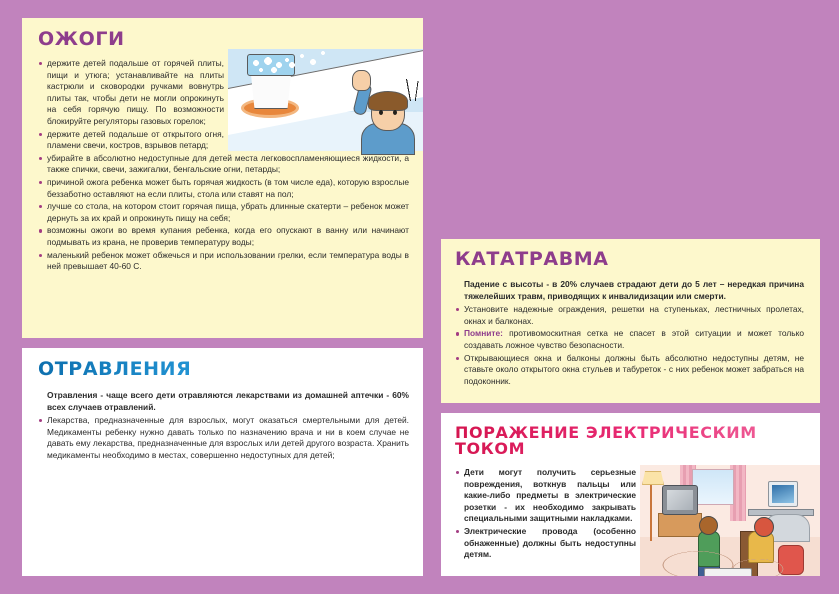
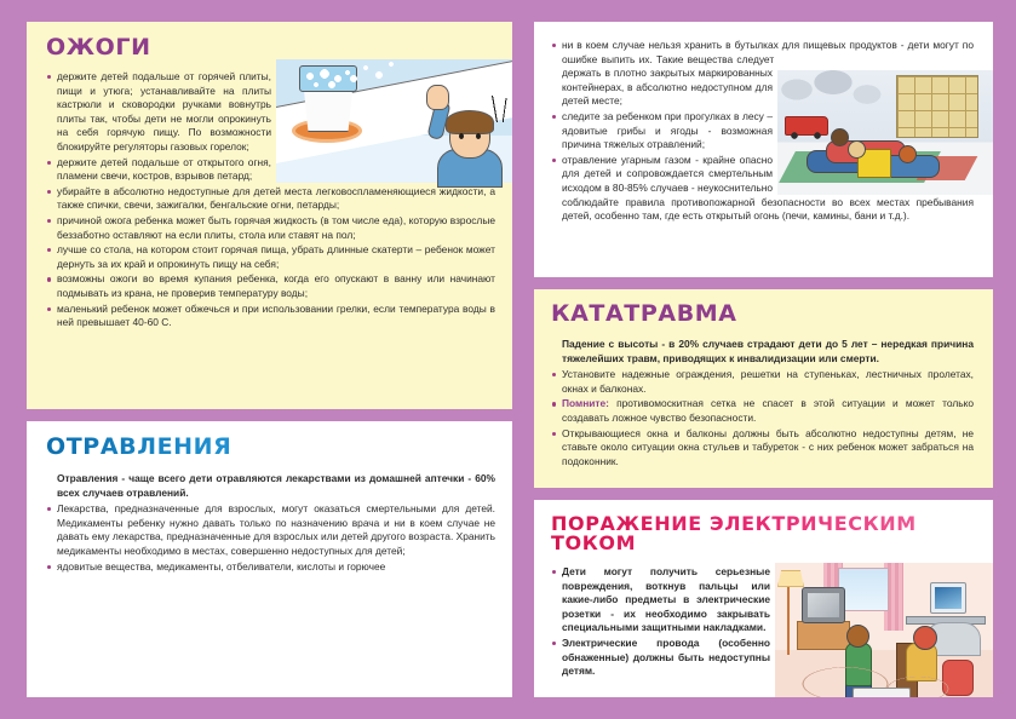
  ОЖОГИ
  держите детей подальше от горячей плиты, пищи и утюга; устанавливайте на плиты кастрюли и сковородки ручками вовнутрь плиты так, чтобы дети не могли опрокинуть на себя горячую пищу. По возможности блокируйте регуляторы газовых горелок;
  держите детей подальше от открытого огня, пламени свечи, костров, взрывов петард;
  убирайте в абсолютно недоступные для детей места легковоспламеняющиеся жидкости, а также спички, свечи, зажигалки, бенгальские огни, петарды;
  причиной ожога ребенка может быть горячая жидкость (в том числе еда), которую взрослые беззаботно оставляют на если плиты, стола или ставят на пол;
  лучше со стола, на котором стоит горячая пища, убрать длинные скатерти – ребенок может дернуть за их край и опрокинуть пищу на себя;
  возможны ожоги во время купания ребенка, когда его опускают в ванну или начинают подмывать из крана, не проверив температуру воды;
  маленький ребенок может обжечься и при использовании грелки, если температура воды в ней превышает 40-60 С.
  ОТРАВЛЕНИЯ
  Отравления - чаще всего дети отравляются лекарствами из домашней аптечки - 60% всех случаев отравлений.
  Лекарства, предназначенные для взрослых, могут оказаться смертельными для детей. Медикаменты ребенку нужно давать только по назначению врача и ни в коем случае не давать ему лекарства, предназначенные для взрослых или детей другого возраста. Хранить медикаменты необходимо в местах, совершенно недоступных для детей;
+ ядовитые вещества, медикаменты, отбеливатели, кислоты и горючее
+ ни в коем случае нельзя хранить в бутылках для пищевых продуктов - дети могут по ошибке выпить их. Такие вещества следует держать в плотно закрытых маркированных контейнерах, в абсолютно недоступном для детей месте;
+ следите за ребенком при прогулках в лесу – ядовитые грибы и ягоды - возможная причина тяжелых отравлений;
+ отравление угарным газом - крайне опасно для детей и сопровождается смертельным исходом в 80-85% случаев - неукоснительно соблюдайте правила противопожарной безопасности во всех местах пребывания детей, особенно там, где есть открытый огонь (печи, камины, бани и т.д.).
  КАТАТРАВМА
  Падение с высоты - в 20% случаев страдают дети до 5 лет – нередкая причина тяжелейших травм, приводящих к инвалидизации или смерти.
  Установите надежные ограждения, решетки на ступеньках, лестничных пролетах, окнах и балконах.
  Помните: противомоскитная сетка не спасет в этой ситуации и может только создавать ложное чувство безопасности.
- Открывающиеся окна и балконы должны быть абсолютно недоступны детям, не ставьте около открытого окна стульев и табуреток - с них ребенок может забраться на подоконник.
+ Открывающиеся окна и балконы должны быть абсолютно недоступны детям, не ставьте около ситуации окна стульев и табуреток - с них ребенок может забраться на подоконник.
  ПОРАЖЕНИЕ ЭЛЕКТРИЧЕСКИМ ТОКОМ
  Дети могут получить серьезные повреждения, воткнув пальцы или какие-либо предметы в электрические розетки - их необходимо закрывать специальными защитными накладками.
  Электрические провода (особенно обнаженные) должны быть недоступны детям.
